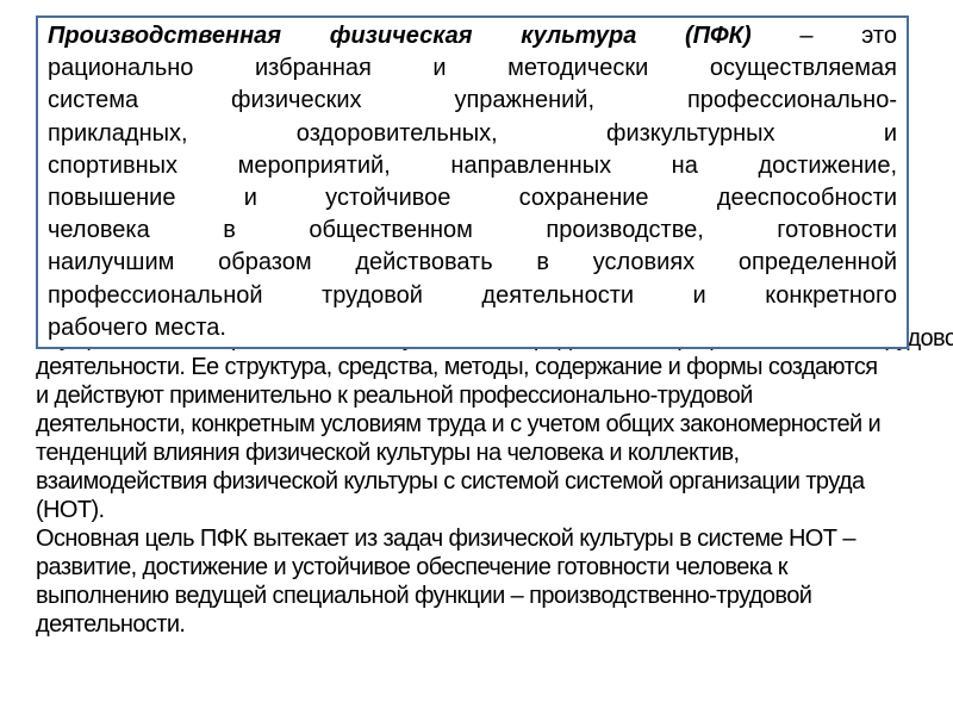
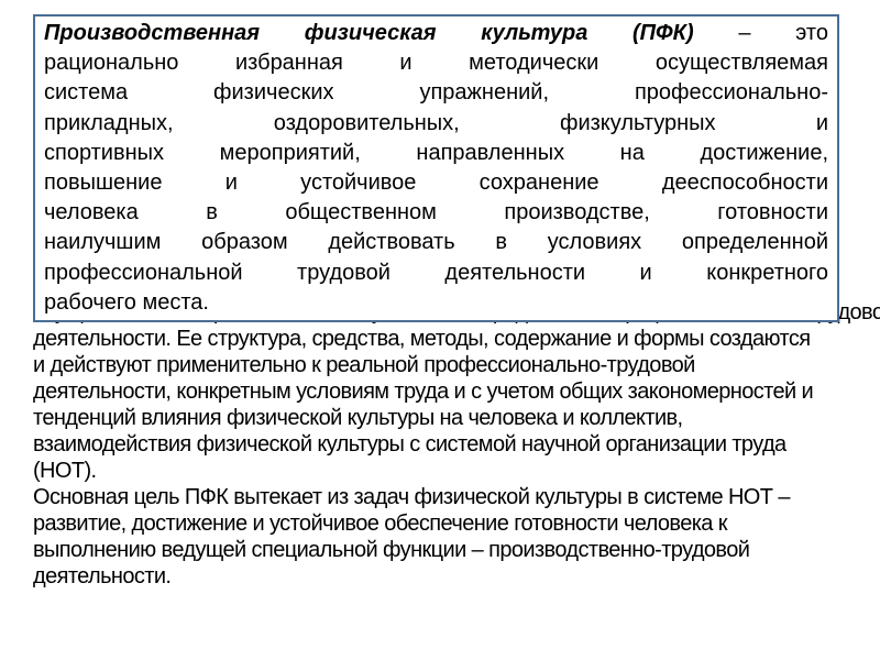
  деятельности. Ее структура, средства, методы, содержание и формы создаются
  и действуют применительно к реальной профессионально-трудовой
  деятельности, конкретным условиям труда и с учетом общих закономерностей и
  тенденций влияния физической культуры на человека и коллектив,
- взаимодействия физической культуры с системой системой организации труда
+ взаимодействия физической культуры с системой научной организации труда
  (НОТ).
  Основная цель ПФК вытекает из задач физической культуры в системе НОТ –
  развитие, достижение и устойчивое обеспечение готовности человека к
  выполнению ведущей специальной функции – производственно-трудовой
  деятельности.
  Производственная физическая культура (ПФК) – это
  рационально избранная и методически осуществляемая
  система физических упражнений, профессионально-
  прикладных, оздоровительных, физкультурных и
  спортивных мероприятий, направленных на достижение,
  повышение и устойчивое сохранение дееспособности
  человека в общественном производстве, готовности
  наилучшим образом действовать в условиях определенной
  профессиональной трудовой деятельности и конкретного
  рабочего места.
